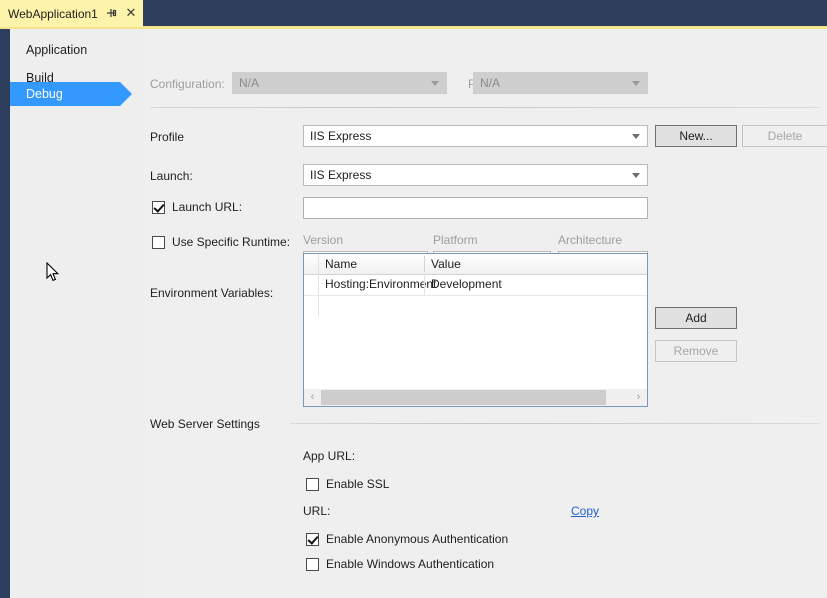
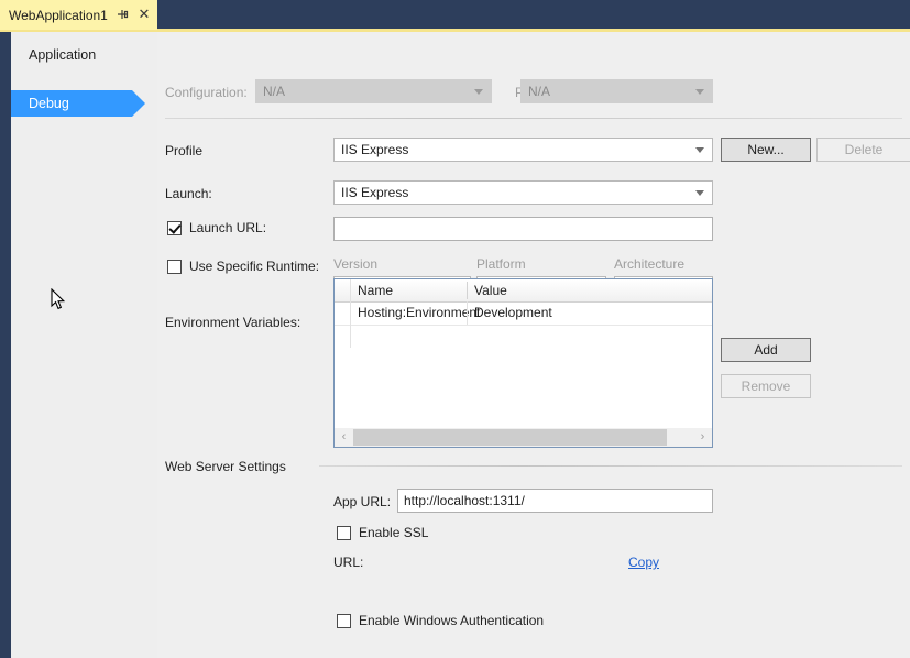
  WebApplication1
  ✕
  Application
- Build
  Debug
  Configuration:
  N/A
  N/A
  Profile
  IIS Express
  New...
  Delete
  Launch:
  IIS Express
  Launch URL:
  Use Specific Runtime:
  Version
  Platform
  Architecture
  Environment Variables:
  Name
  Value
  Hosting:Environmn
  Development
  ‹
  ›
  Add
  Remove
  Web Server Settings
  App URL:
+ http://localhost:1311/
  Enable SSL
  URL:
  Copy
- Enable Anonymous Authentication
  Enable Windows Authentication
